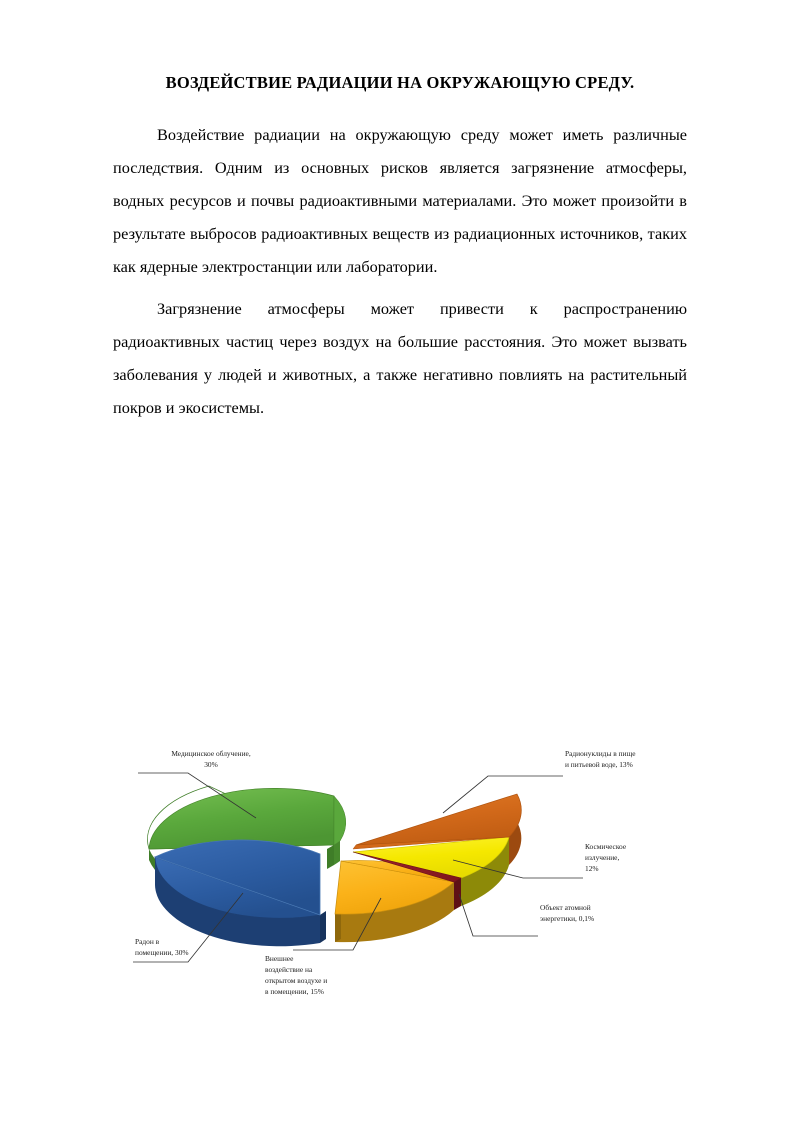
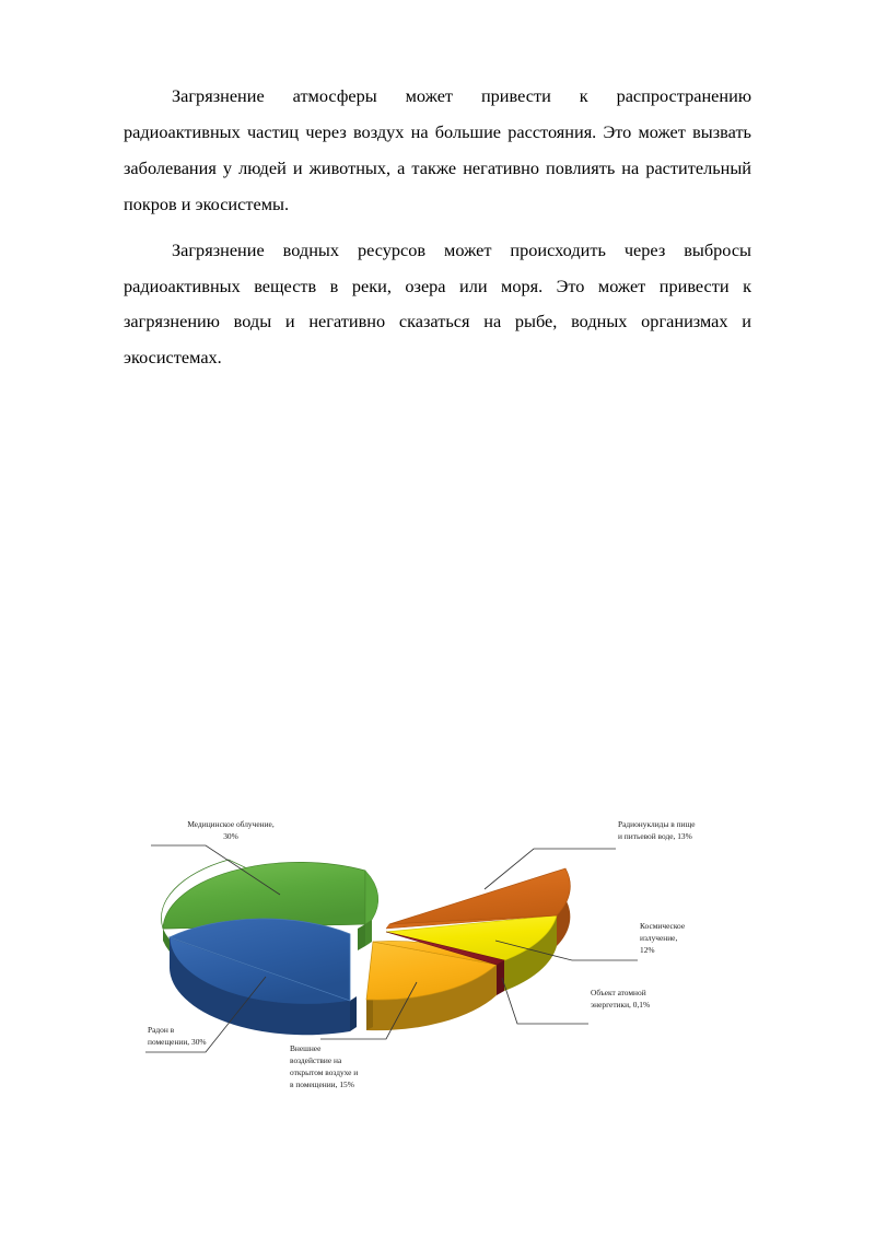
- ВОЗДЕЙСТВИЕ РАДИАЦИИ НА ОКРУЖАЮЩУЮ СРЕДУ.
- Воздействие радиации на окружающую среду может иметь различные последствия. Одним из основных рисков является загрязнение атмосферы, водных ресурсов и почвы радиоактивными материалами. Это может произойти в результате выбросов радиоактивных веществ из радиационных источников, таких как ядерные электростанции или лаборатории.
  Загрязнение атмосферы может привести к распространению радиоактивных частиц через воздух на большие расстояния. Это может вызвать заболевания у людей и животных, а также негативно повлиять на растительный покров и экосистемы.
+ Загрязнение водных ресурсов может происходить через выбросы радиоактивных веществ в реки, озера или моря. Это может привести к загрязнению воды и негативно сказаться на рыбе, водных организмах и экосистемах.
  Медицинское облучение,
  30%
  Радионуклиды в пище
  и питьевой воде, 13%
  Космическое
  излучение,
  12%
  Объект атомной
  энергетики, 0,1%
  Внешнее
  воздействие на
  открытом воздухе и
  в помещении, 15%
  Радон в
  помещении, 30%
